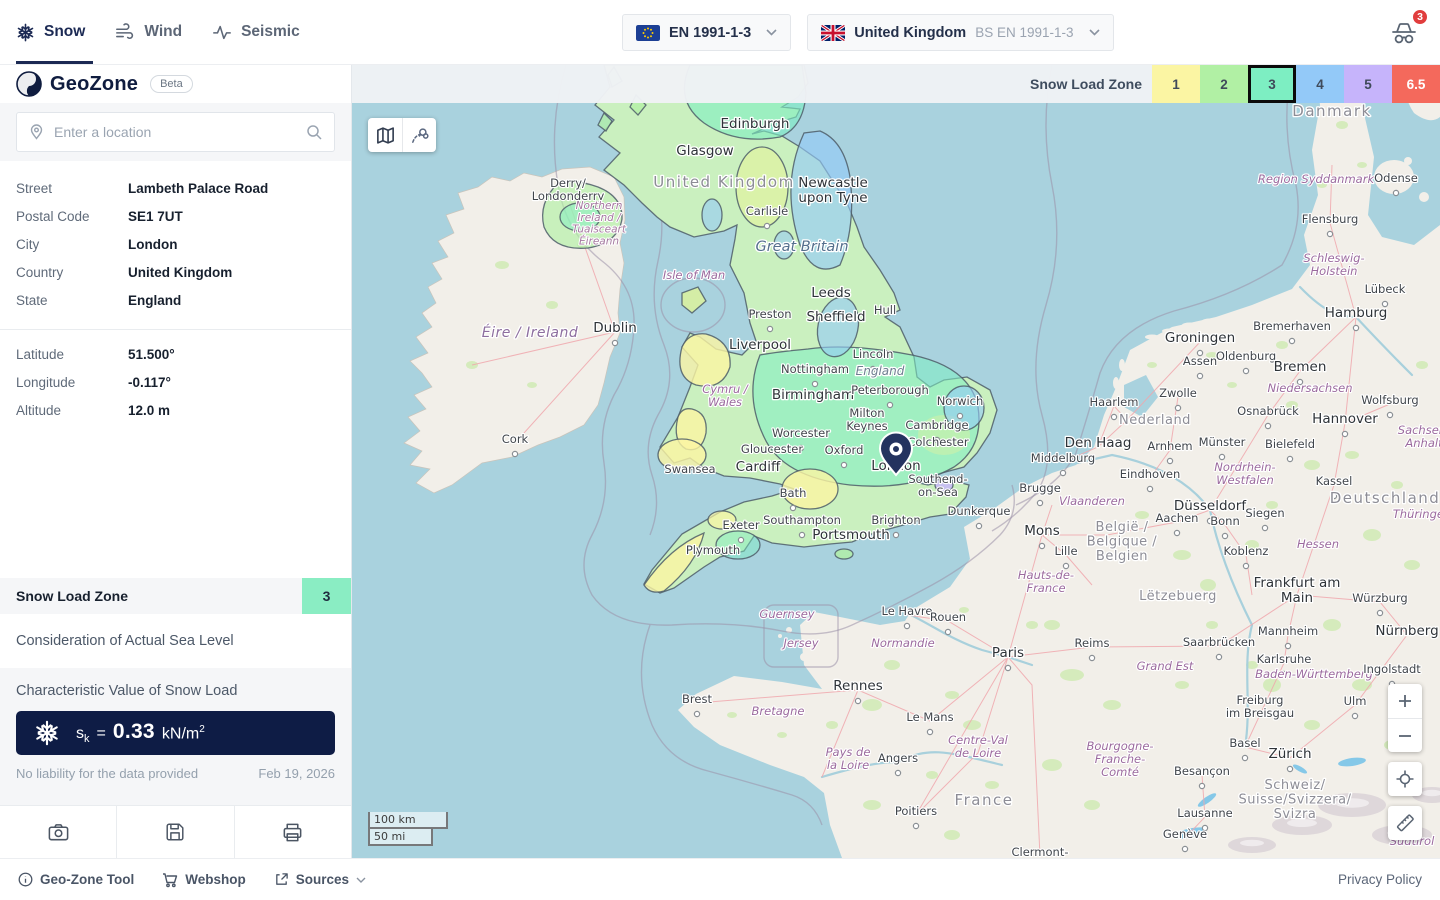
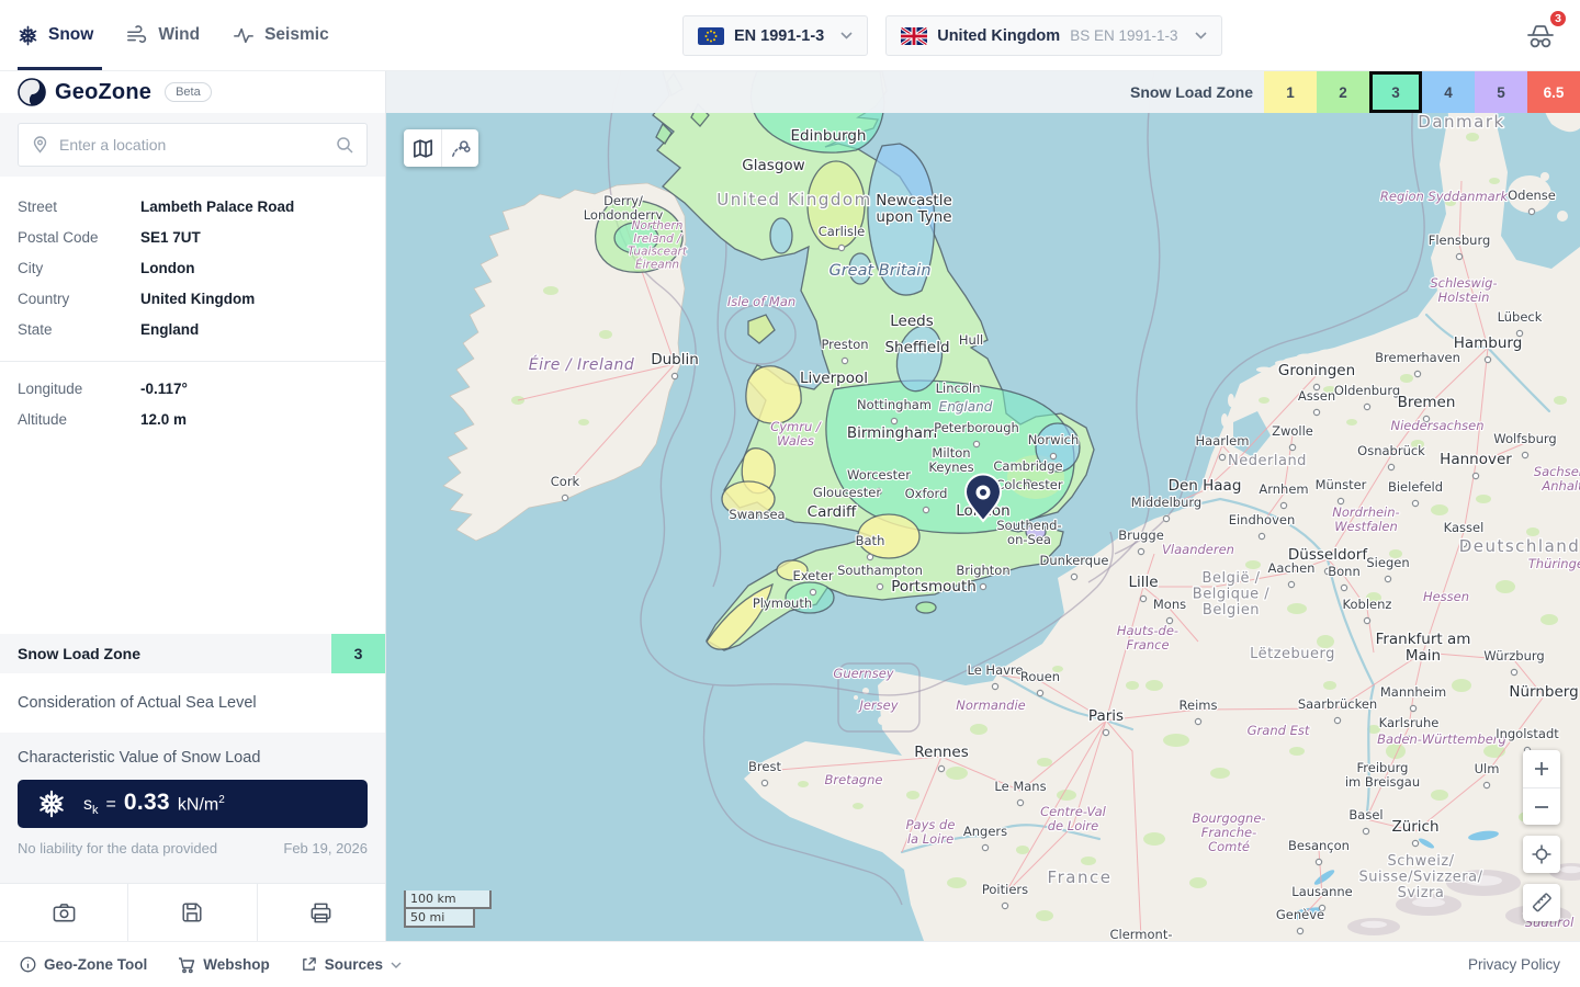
  Snow
  Wind
  Seismic
  EN 1991-1-3
  United Kingdom
  BS EN 1991-1-3
  3
  GeoZone
  Beta
  Enter a location
  Street
  Lambeth Palace Road
  Postal Code
  SE1 7UT
  City
  London
  Country
  United Kingdom
  State
  England
- Latitude
- 51.500°
  Longitude
  -0.117°
  Altitude
  12.0 m
  Snow Load Zone
  3
  Consideration of Actual Sea Level
  Characteristic Value of Snow Load
  sk
  =
  0.33
  kN/m2
  No liability for the data provided
  Feb 19, 2026
  Edinburgh
  Glasgow
  United Kingdom
  Newcastle upon Tyne
  Carlisle
  Great Britain
  Isle of Man
  Derry/ Londonderry
  Northern Ireland / Tuaisceart Éireann
  Éire / Ireland
  Dublin
  Cork
  Leeds
  Preston
  Sheffield
  Liverpool
  Hull
  Lincoln
  Nottingham
  England
  Cymru / Wales
  Birmingham
  Peterborough
  Norwich
  Milton Keynes
  Cambridge
  olchester
  Worcester
  Gloucester
  Oxford
  Cardiff
  Swansea
  Southend- on-Sea
  Bath
  Brighton
  Southampton
  Portsmouth
  Exeter
  Plymouth
  Dunkerque
- Mons
+ Lille
  Guernsey
  Jersey
  Le Havre
  Rouen
  Normandie
  Paris
  Hauts-de- France
  Brest
  Bretagne
  Rennes
  Le Mans
  Angers
  Pays de la Loire
  Centre-Val de Loire
  Poitiers
  France
  Clermont-
  Reims
  Grand Est
- Lille
+ Mons
  België / Belgique / Belgien
  Vlaanderen
  Brugge
  Middelburg
  Den Haag
  Haarlem
  Nederland
  Zwolle
  Arnhem
  Eindhoven
  Groningen
  Assen
  Oldenburg
  Bremerhaven
  Bremen
  Niedersachsen
  Osnabrück
  Münster
  Bielefeld
  Hannover
  Wolfsburg
  Sachse Anhal
  Nordrhein- Westfalen
  Kassel
  Düsseldorf
  Siegen
  Deutschland
  Thüring
  Aachen
  Bonn
  Koblenz
  Hessen
  Frankfurt am Main
  Würzburg
  Lëtzebuerg
  Mannheim
  Nürnberg
  Saarbrücken
  Karlsruhe
  Baden-Württemberg
  Ingolstadt
  Freiburg im Breisgau
  Ulm
  Basel
  Zürich
  Bourgogne- Franche- Comté
  Besançon
  Schweiz/ Suisse/Svizzera/ Svizra
  Lausanne
  Genève
  Südtirol
  Danmark
  Region Syddanmark
  Odense
  Flensburg
  Schleswig- Holstein
  Lübeck
  Hamburg
  Snow Load Zone
  1
  2
  3
  4
  5
  6.5
  100 km
  50 mi
  Geo-Zone Tool
  Webshop
  Sources
  Privacy Policy
